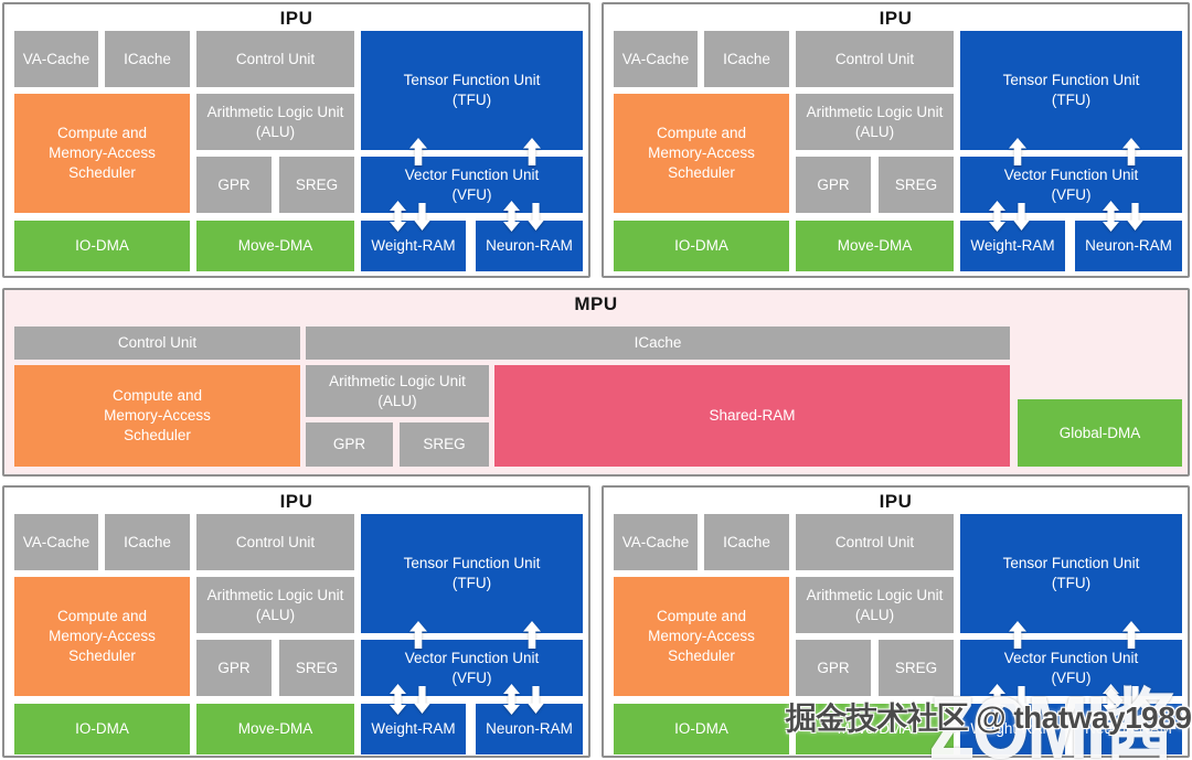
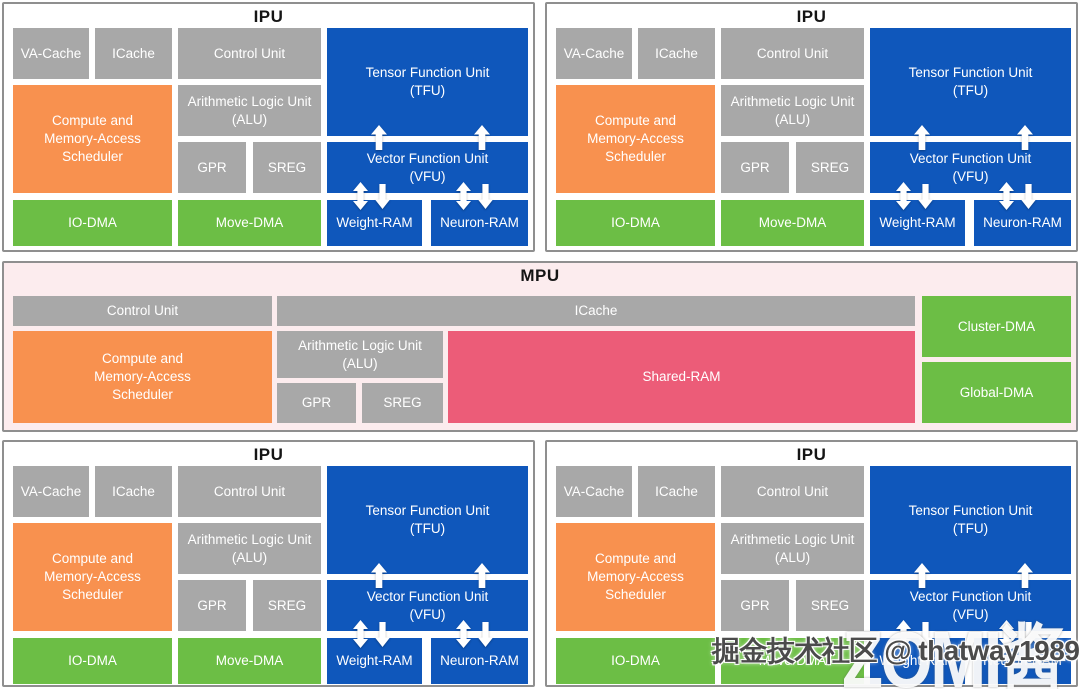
  IPU
  VA-Cache
  ICache
  Control Unit
  Tensor Function Unit
  (TFU)
  Compute and
  Memory-Access
  Scheduler
  Arithmetic Logic Unit
  (ALU)
  GPR
  SREG
  Vector Function Unit
  (VFU)
  IO-DMA
  Move-DMA
  Weight-RAM
  Neuron-RAM
  IPU
  VA-Cache
  ICache
  Control Unit
  Tensor Function Unit
  (TFU)
  Compute and
  Memory-Access
  Scheduler
  Arithmetic Logic Unit
  (ALU)
  GPR
  SREG
  Vector Function Unit
  (VFU)
  IO-DMA
  Move-DMA
  Weight-RAM
  Neuron-RAM
  MPU
  Control Unit
  ICache
+ Cluster-DMA
  Global-DMA
  Compute and
  Memory-Access
  Scheduler
  Arithmetic Logic Unit
  (ALU)
  GPR
  SREG
  Shared-RAM
  IPU
  VA-Cache
  ICache
  Control Unit
  Tensor Function Unit
  (TFU)
  Compute and
  Memory-Access
  Scheduler
  Arithmetic Logic Unit
  (ALU)
  GPR
  SREG
  Vector Function Unit
  (VFU)
  IO-DMA
  Move-DMA
  Weight-RAM
  Neuron-RAM
  IPU
  VA-Cache
  ICache
  Control Unit
  Tensor Function Unit
  (TFU)
  Compute and
  Memory-Access
  Scheduler
  Arithmetic Logic Unit
  (ALU)
  GPR
  SREG
  Vector Function Unit
  (VFU)
  IO-DMA
  Move-DMA
  Weight-RAM
  Neuron-RAM
  ZOMI酱
  掘金技术社区 @ thatway1989
